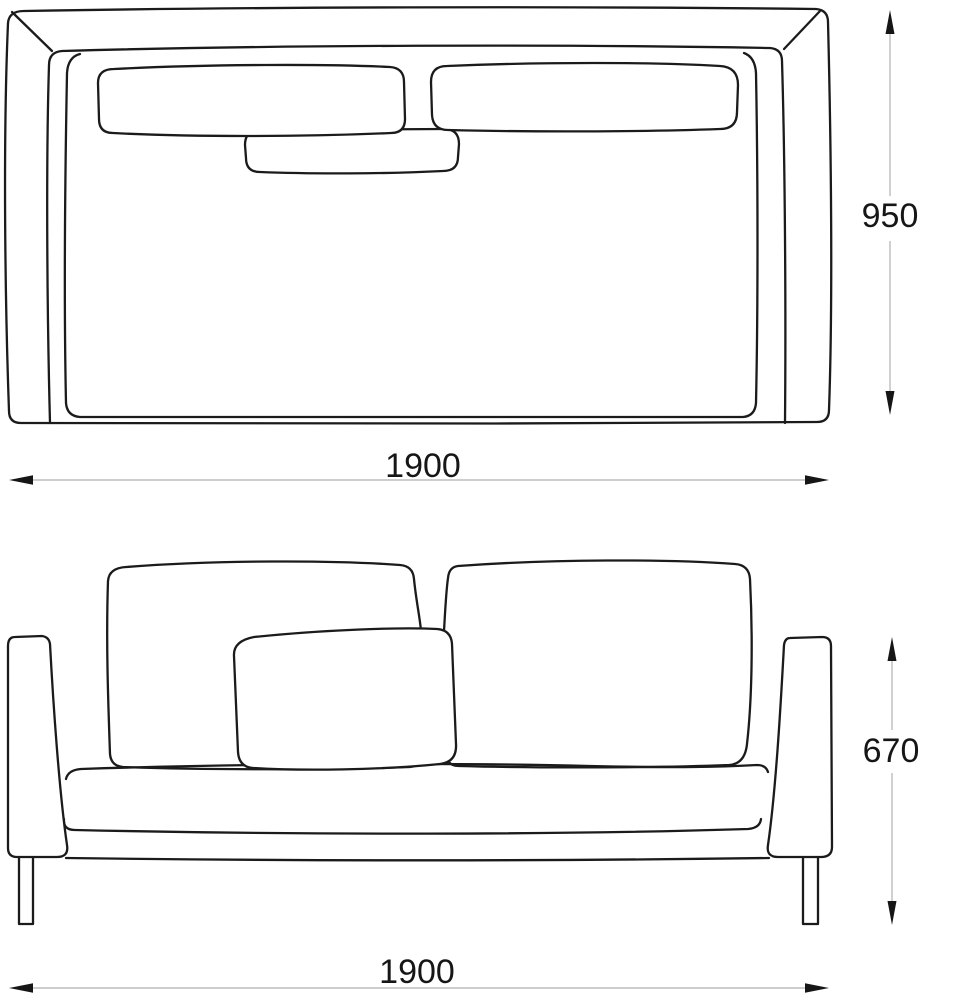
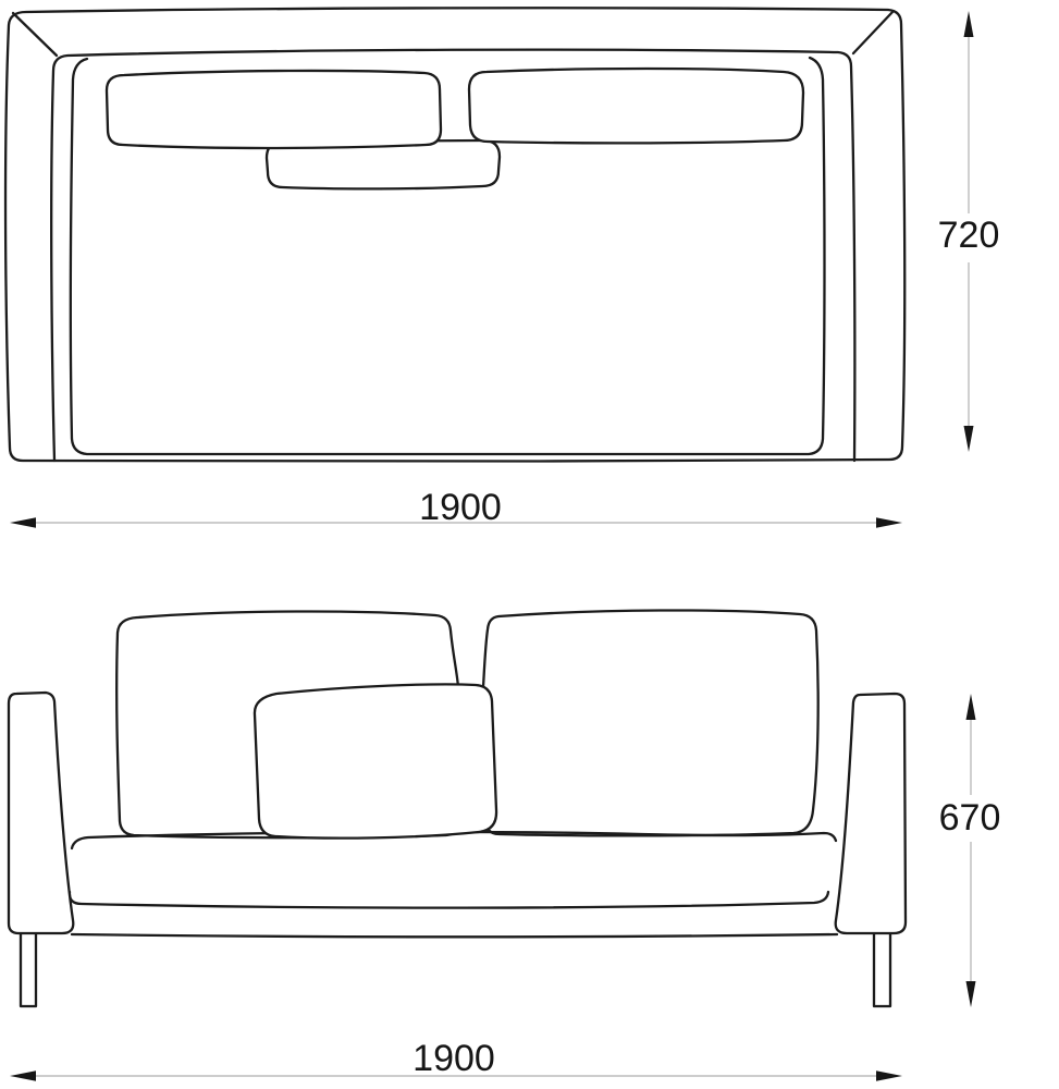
- 950
+ 720
  1900
  670
  1900
